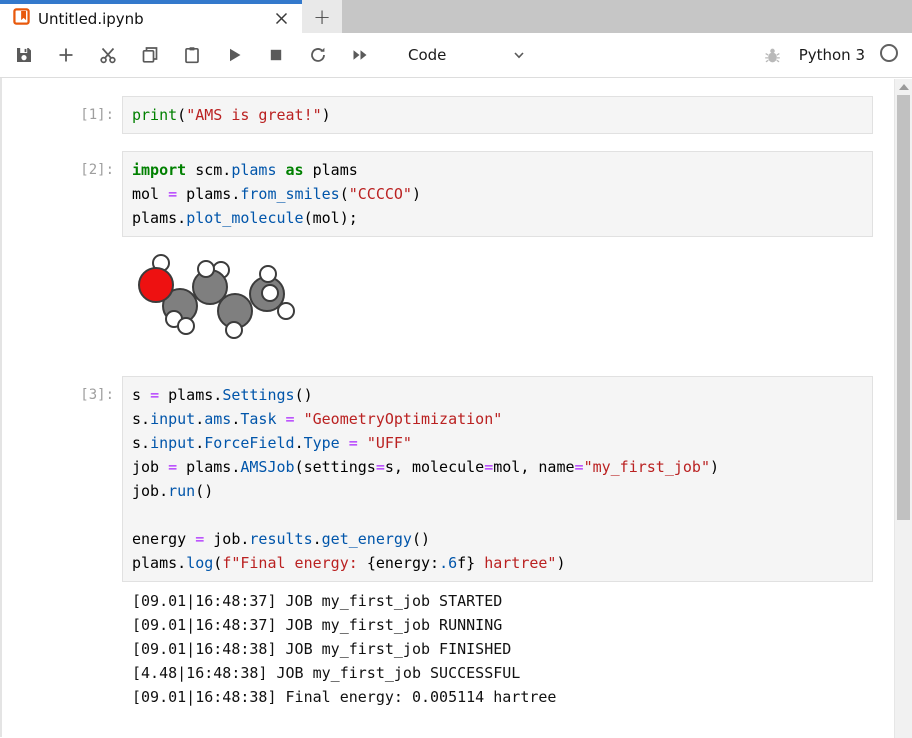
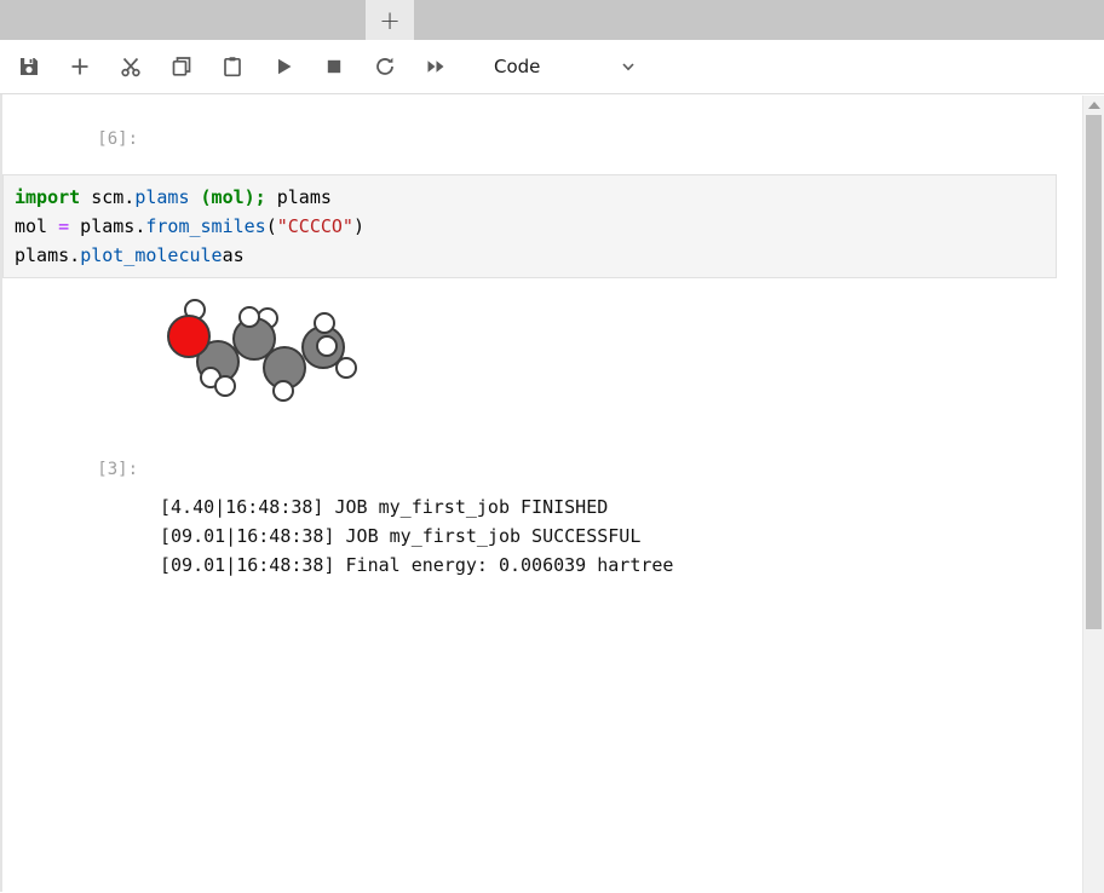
- Untitled.ipynb
  +
  Code
- Python 3
- [1]:
+ [6]:
- print("AMS is great!")
- [2]:
- import scm.plams as plams
+ import scm.plams (mol); plams
  mol = plams.from_smiles("CCCCO")
- plams.plot_molecule(mol);
+ plams.plot_moleculeas
  [3]:
- s = plams.Settings()
- s.input.ams.Task = "GeometryOptimization"
- s.input.ForceField.Type = "UFF"
- job = plams.AMSJob(settings=s, molecule=mol, name="my_first_job")
- job.run()
- energy = job.results.get_energy()
- plams.log(f"Final energy: {energy:.6f} hartree")
- [09.01|16:48:37] JOB my_first_job STARTED
- [09.01|16:48:37] JOB my_first_job RUNNING
- [09.01|16:48:38] JOB my_first_job FINISHED
+ [4.40|16:48:38] JOB my_first_job FINISHED
- [4.48|16:48:38] JOB my_first_job SUCCESSFUL
+ [09.01|16:48:38] JOB my_first_job SUCCESSFUL
- [09.01|16:48:38] Final energy: 0.005114 hartree
+ [09.01|16:48:38] Final energy: 0.006039 hartree
